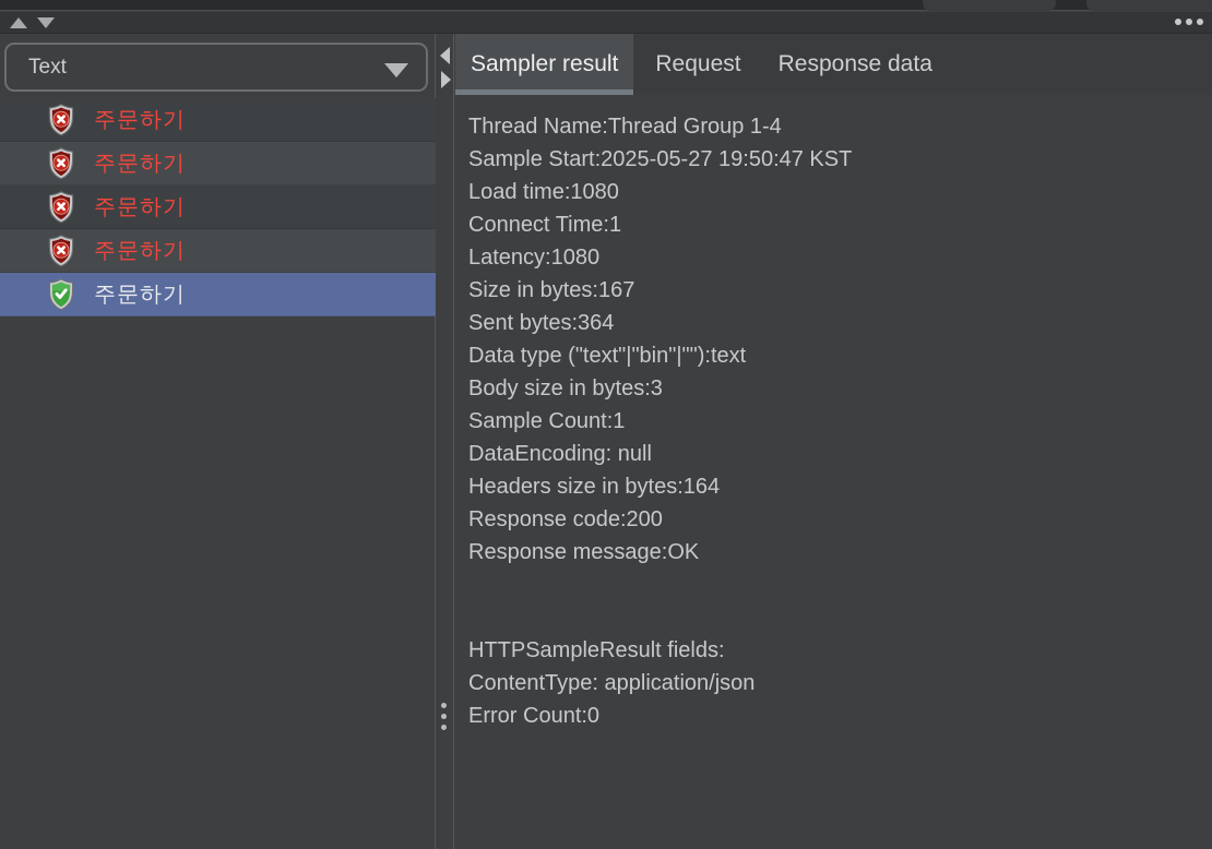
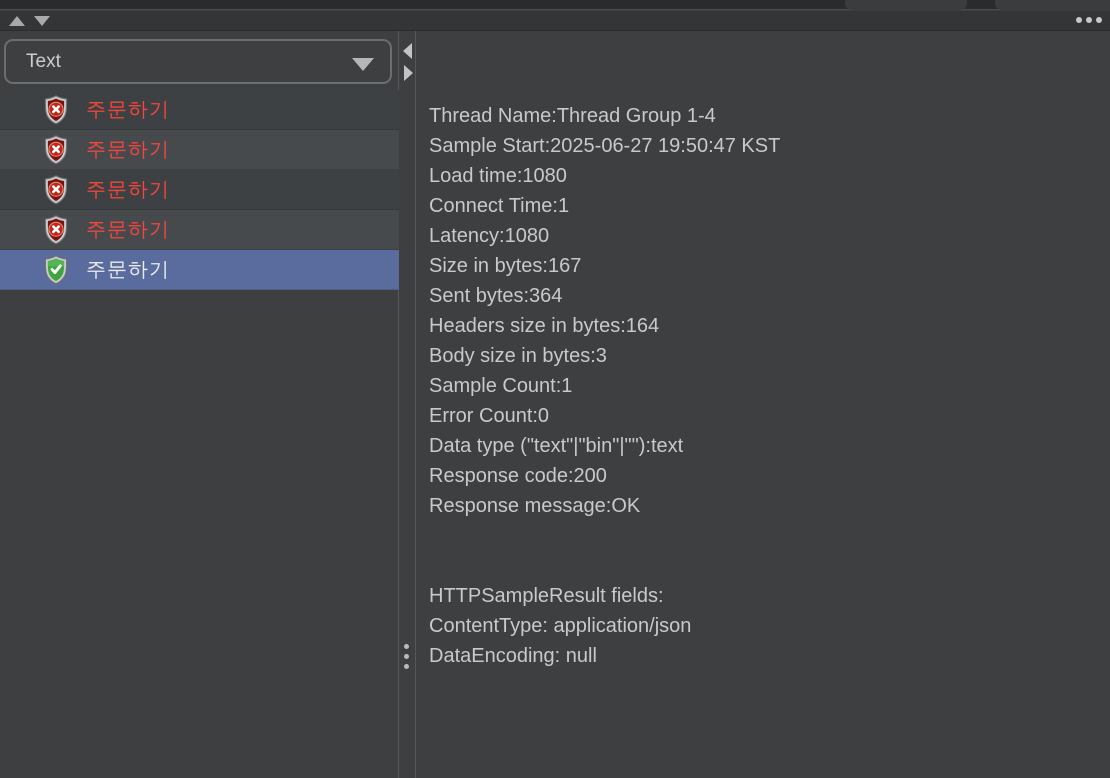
  Text
  주문하기
  주문하기
  주문하기
  주문하기
  주문하기
- Sampler result
- Request
- Response data
  Thread Name:Thread Group 1-4
- Sample Start:2025-05-27 19:50:47 KST
+ Sample Start:2025-06-27 19:50:47 KST
  Load time:1080
  Connect Time:1
  Latency:1080
  Size in bytes:167
  Sent bytes:364
- Data type ("text"|"bin"|""):text
+ Headers size in bytes:164
  Body size in bytes:3
  Sample Count:1
- DataEncoding: null
+ Error Count:0
- Headers size in bytes:164
+ Data type ("text"|"bin"|""):text
  Response code:200
  Response message:OK
  HTTPSampleResult fields:
  ContentType: application/json
- Error Count:0
+ DataEncoding: null
